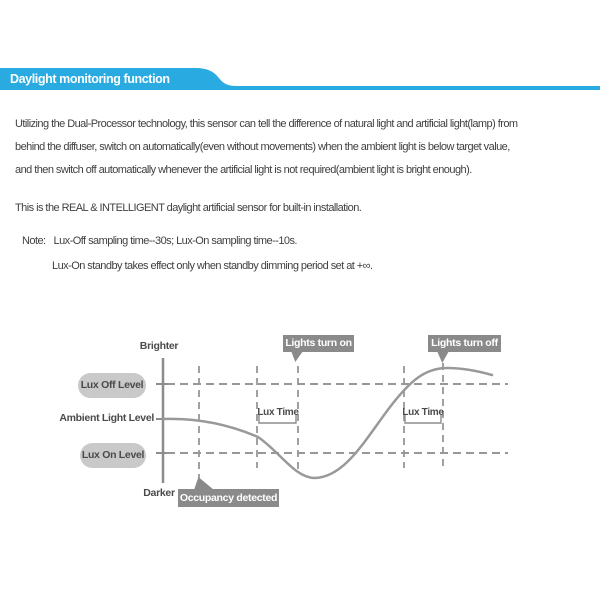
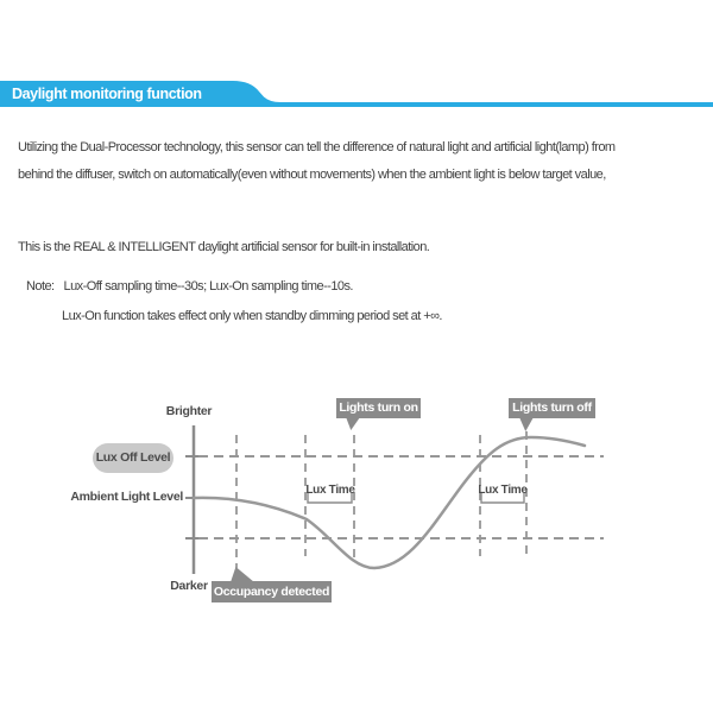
  Daylight monitoring function
  Utilizing the Dual-Processor technology, this sensor can tell the difference of natural light and artificial light(lamp) from
  behind the diffuser, switch on automatically(even without movements) when the ambient light is below target value,
- and then switch off automatically whenever the artificial light is not required(ambient light is bright enough).
  This is the REAL & INTELLIGENT daylight artificial sensor for built-in installation.
  Note: Lux-Off sampling time--30s; Lux-On sampling time--10s.
- Lux-On standby takes effect only when standby dimming period set at +∞.
+ Lux-On function takes effect only when standby dimming period set at +∞.
  Brighter
  Darker
  Lux Off Level
  Ambient Light Level
- Lux On Level
  Lights turn on
  Lights turn off
  Occupancy detected
  Lux Time
  Lux Time
